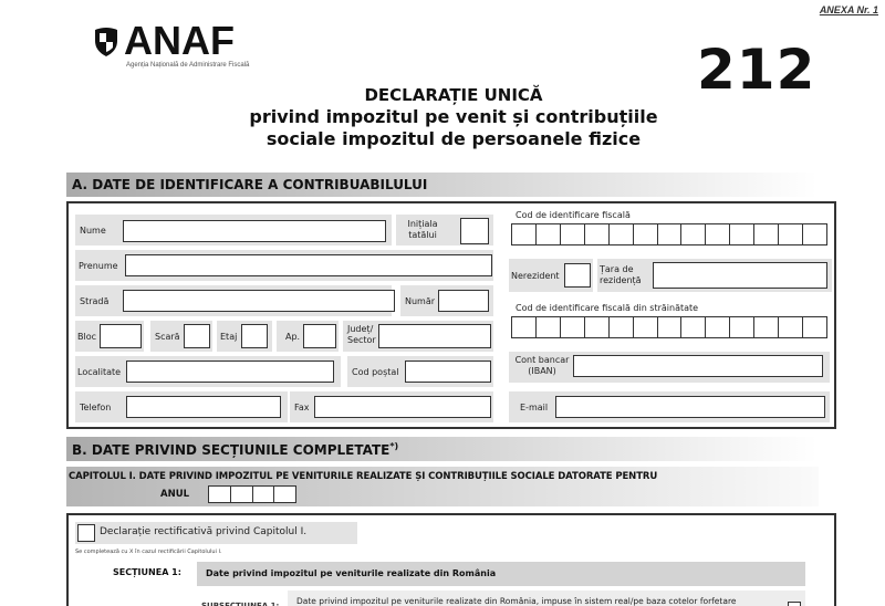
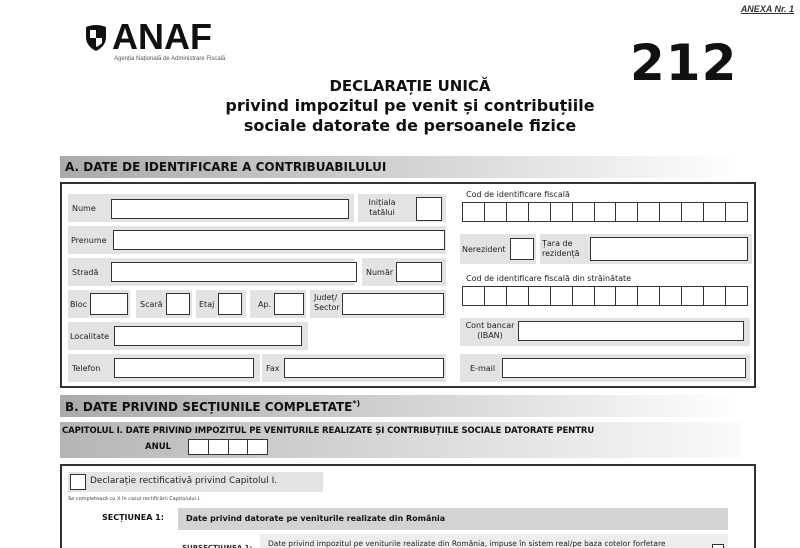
  ANEXA Nr. 1
  ANAF
  212
  DECLARAȚIE UNICĂ
  privind impozitul pe venit și contribuțiile
- sociale impozitul de persoanele fizice
+ sociale datorate de persoanele fizice
  A. DATE DE IDENTIFICARE A CONTRIBUABILULUI
  Nume
  Inițiala tatălui
  Prenume
  Stradă
  Număr
  Bloc
  Scară
  Etaj
  Ap.
  Județ/ Sector
  Localitate
- Cod poștal
  Telefon
  Fax
  Cod de identificare fiscală
  Nerezident
  Țara de rezidență
  Cod de identificare fiscală din străinătate
  Cont bancar (IBAN)
  E-mail
  B. DATE PRIVIND SECȚIUNILE COMPLETATE*)
  CAPITOLUL I. DATE PRIVIND IMPOZITUL PE VENITURILE REALIZATE ȘI CONTRIBUȚIILE SOCIALE DATORATE PENTRU
  ANUL
  Declarație rectificativă privind Capitolul I.
  SECȚIUNEA 1:
- Date privind impozitul pe veniturile realizate din România
+ Date privind datorate pe veniturile realizate din România
  Date privind impozitul pe veniturile realizate din România, impuse în sistem real/pe baza cotelor forfetare
